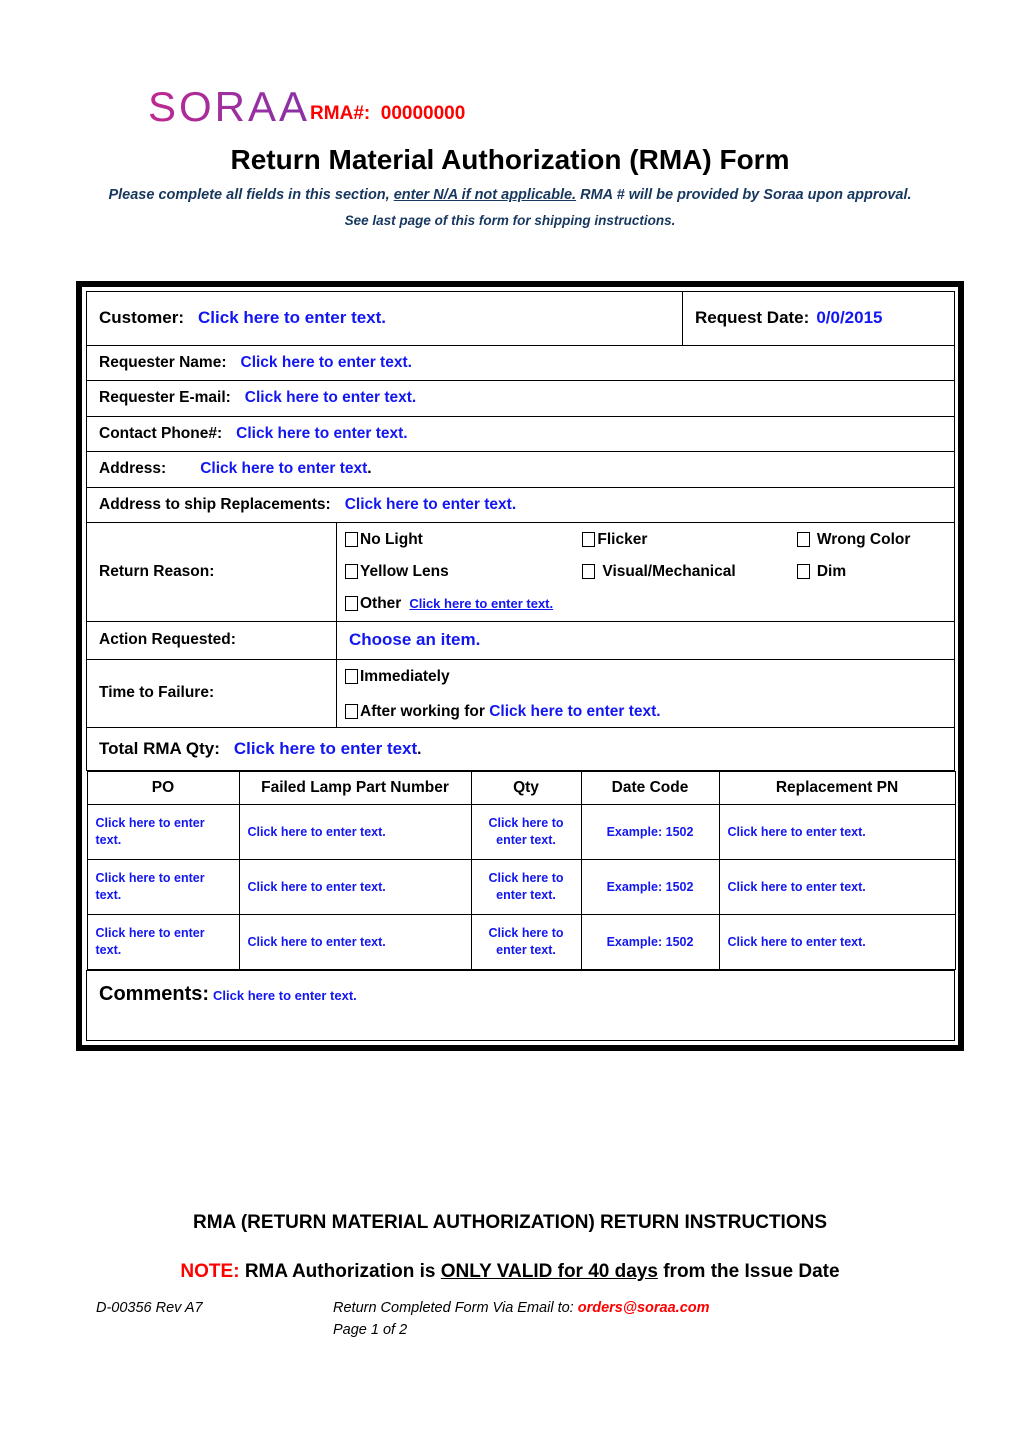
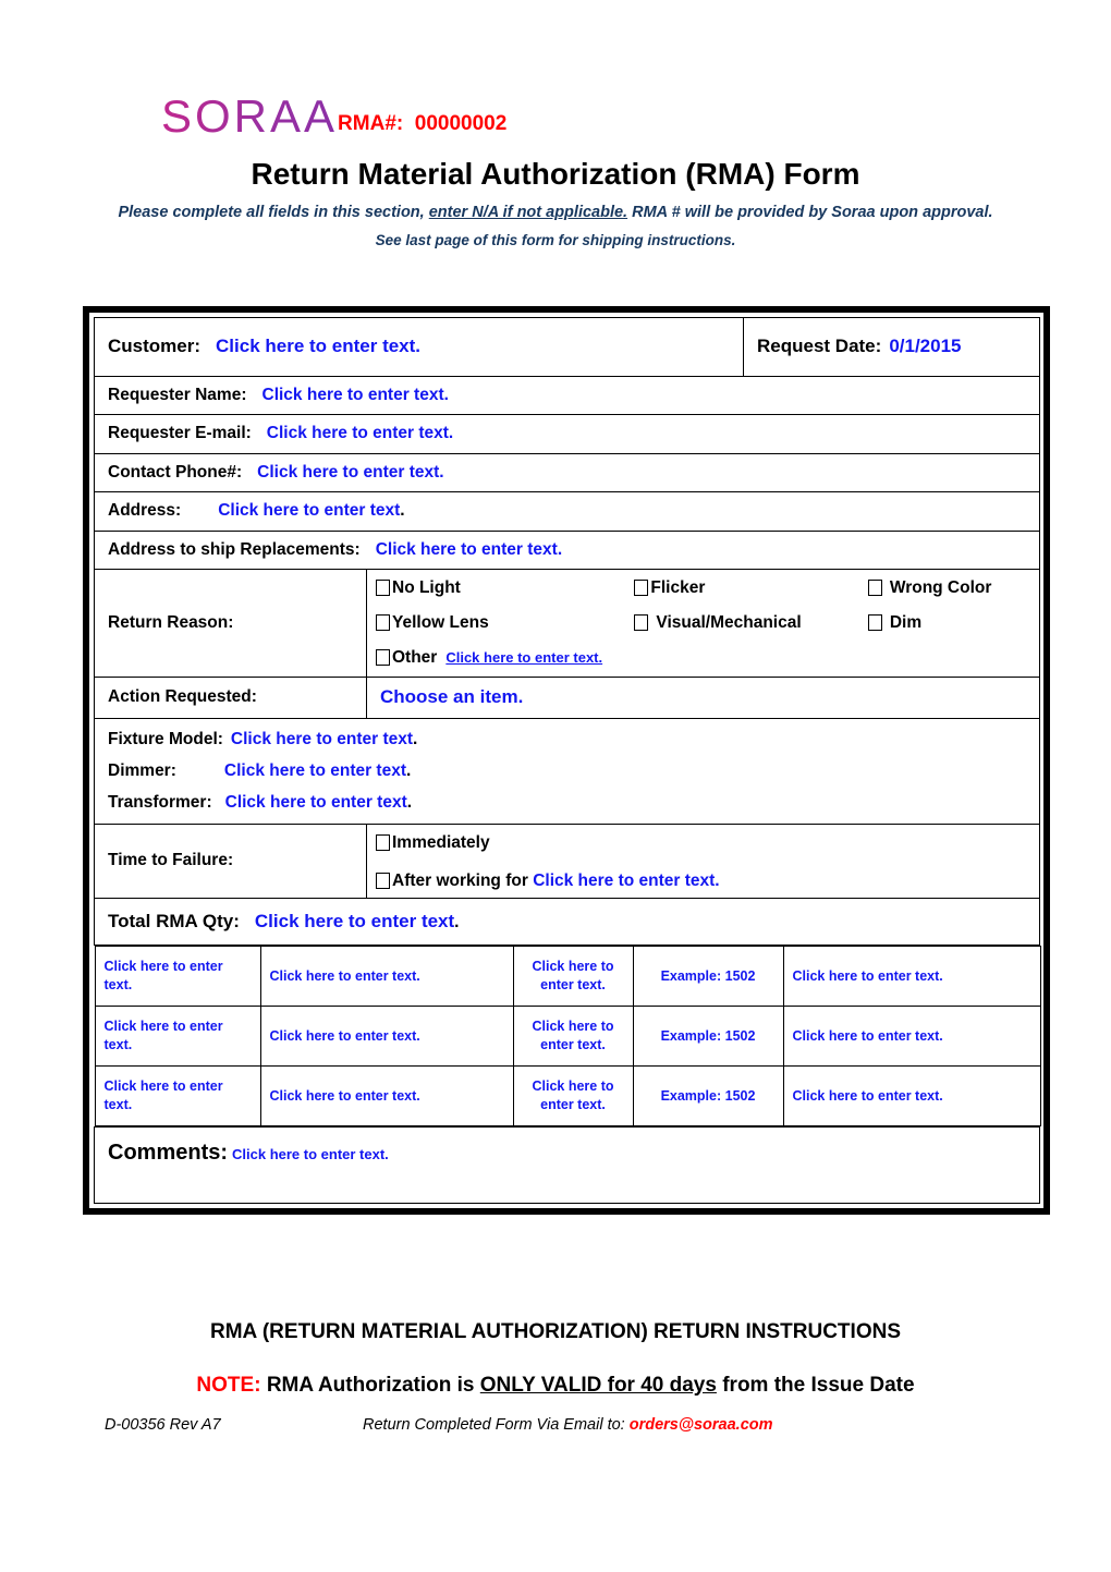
- SORAARMA#: 00000000
+ SORAARMA#: 00000002
  Return Material Authorization (RMA) Form
  Please complete all fields in this section, enter N/A if not applicable. RMA # will be provided by Soraa upon approval.
  See last page of this form for shipping instructions.
- Customer: Click here to enter text.	Request Date: 0/0/2015
+ Customer: Click here to enter text.	Request Date: 0/1/2015
  Requester Name: Click here to enter text.
  Requester E-mail: Click here to enter text.
  Contact Phone#: Click here to enter text.
  Address: Click here to enter text.
  Address to ship Replacements: Click here to enter text.
  Return Reason:	No Light Flicker Wrong Color Yellow Lens Visual/Mechanical Dim Other Click here to enter text.
  Action Requested:	Choose an item.
+ Fixture Model: Click here to enter text. Dimmer: Click here to enter text. Transformer: Click here to enter text.
  Time to Failure:	Immediately After working for Click here to enter text.
  Total RMA Qty: Click here to enter text.
- PO	Failed Lamp Part Number	Qty	Date Code	Replacement PN
  Click here to enter text.	Click here to enter text.	Click here to enter text.	Example: 1502	Click here to enter text.
  Click here to enter text.	Click here to enter text.	Click here to enter text.	Example: 1502	Click here to enter text.
  Click here to enter text.	Click here to enter text.	Click here to enter text.	Example: 1502	Click here to enter text.
  Comments: Click here to enter text.
  RMA (RETURN MATERIAL AUTHORIZATION) RETURN INSTRUCTIONS
  NOTE: RMA Authorization is ONLY VALID for 40 days from the Issue Date
  D-00356 Rev A7
  Return Completed Form Via Email to: orders@soraa.com
- Page 1 of 2
